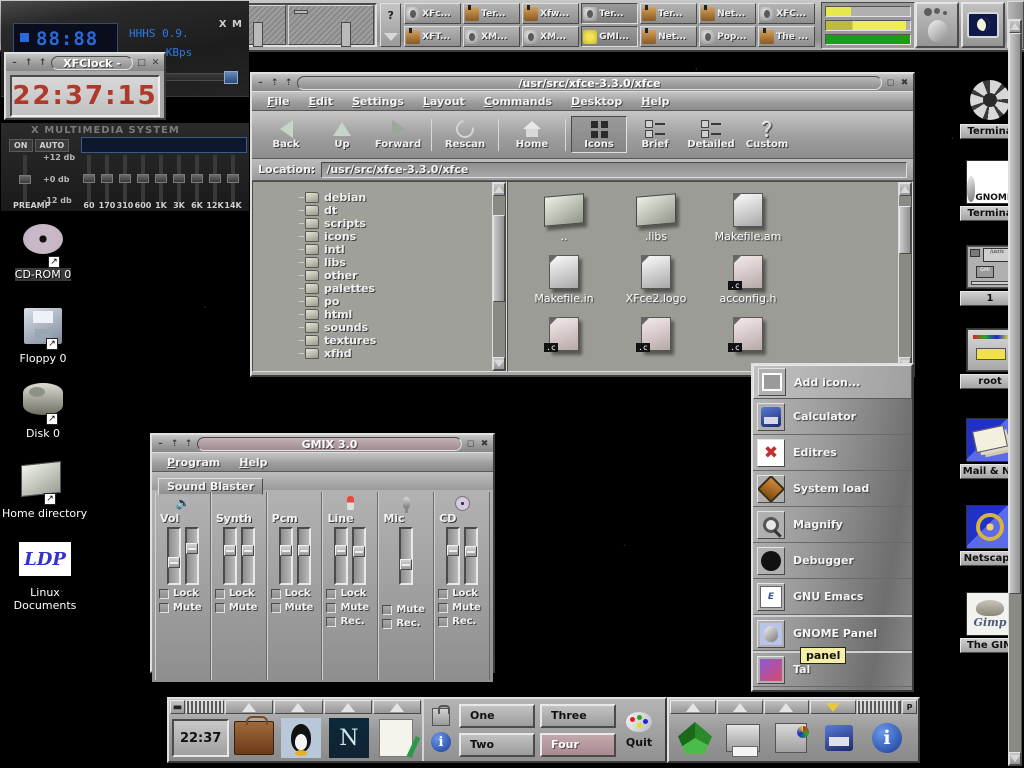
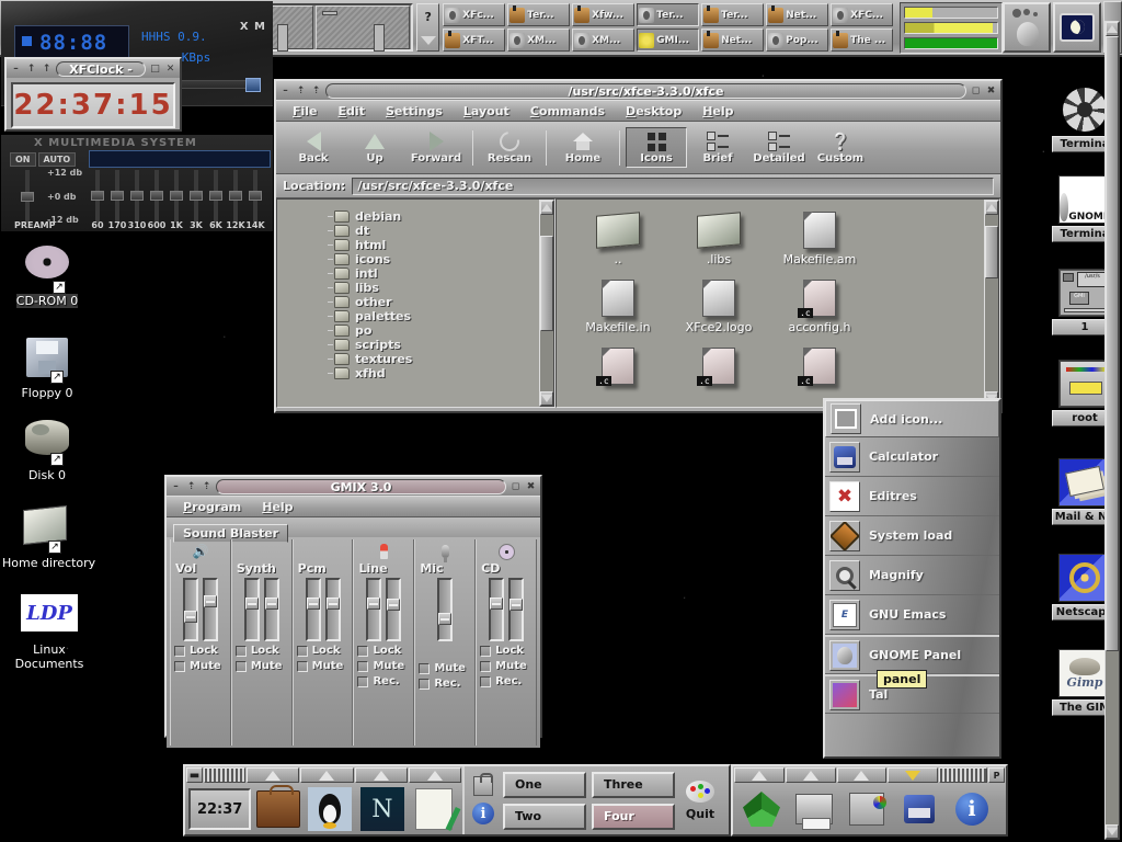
  ?
  XFc...
  Ter...
  Xfw...
  Ter...
  Ter...
  Net...
  XFC...
  XFT...
  XM...
  XM...
  GMI...
  Net...
  Pop...
  The ...
  ↗
  CD-ROM 0
  ↗
  Floppy 0
  ↗
  Disk 0
  ↗
  Home directory
  LDP
  Linux Documents
  Termin
  GNOM
  Termin
  1
  root
  Mail & N
  Netscap
  Gimp
  The GI
  –
  ↑
  ↑
  XFClock -
  □
  ✕
  22:37:15
  X M
  88:88
  HHHS 0.9.
  KBps
  X MULTIMEDIA SYSTEM
  ON
  AUTO
  +12 db
  +0 db
  -12 db
  PREAMP
  60
  170
  310
  600
  1K
  3K
  6K
  12K
  14K
  –
  ⇡
  ⇡
  /usr/src/xfce-3.3.0/xfce
  ◻
  ✖
  File
  Edit
  Settings
  Layout
  Commands
  Desktop
  Help
  Back
  Up
  Forward
  Rescan
  Home
  Icons
  Brief
  Detailed
  ❔
  Custom
  Location:
  /usr/src/xfce-3.3.0/xfce
  debian
  dt
- scripts
+ html
  icons
  intl
  libs
  other
  palettes
  po
- html
+ scripts
- sounds
  textures
  xfhd
  ..
  .libs
  Makefile.am
  Makefile.in
  XFce2.logo
  acconfig.h
  –
  ⇡
  ⇡
  GMIX 3.0
  ◻
  ✖
  Program
  Help
  Sound Blaster
  🔊
  Vol
  Lock
  Mute
  Synth
  Lock
  Mute
  Pcm
  Lock
  Mute
  Line
  Lock
  Mute
  Rec.
  Mic
  Mute
  Rec.
  CD
  Lock
  Mute
  Rec.
  Add icon...
  Calculator
  ✖
  Editres
  System load
  Magnify
- Debugger
  E
  GNU Emacs
  GNOME Panel
  Tal
  panel
  ▬
  22:37
  N
  i
  One
  Three
  Two
  Four
  Quit
  P
  i
